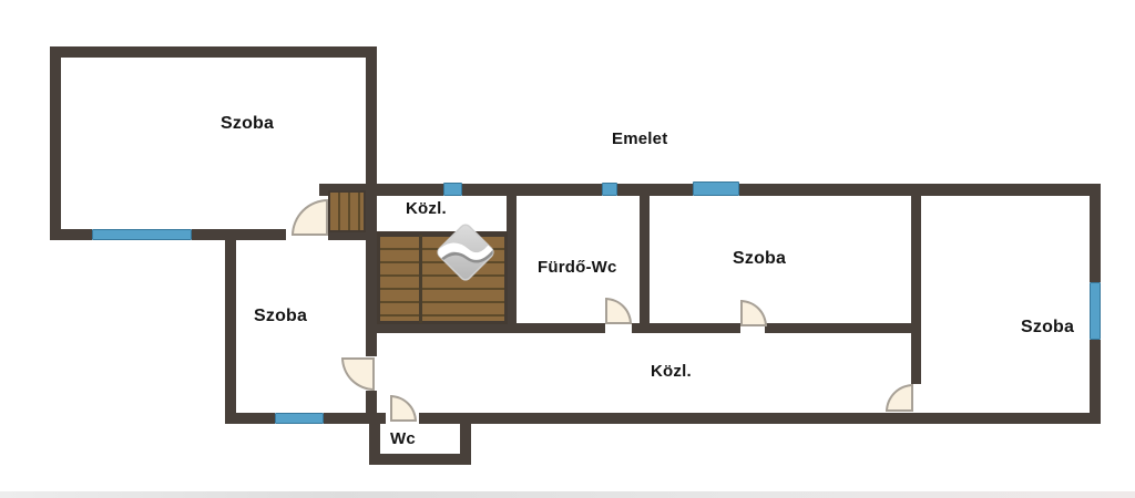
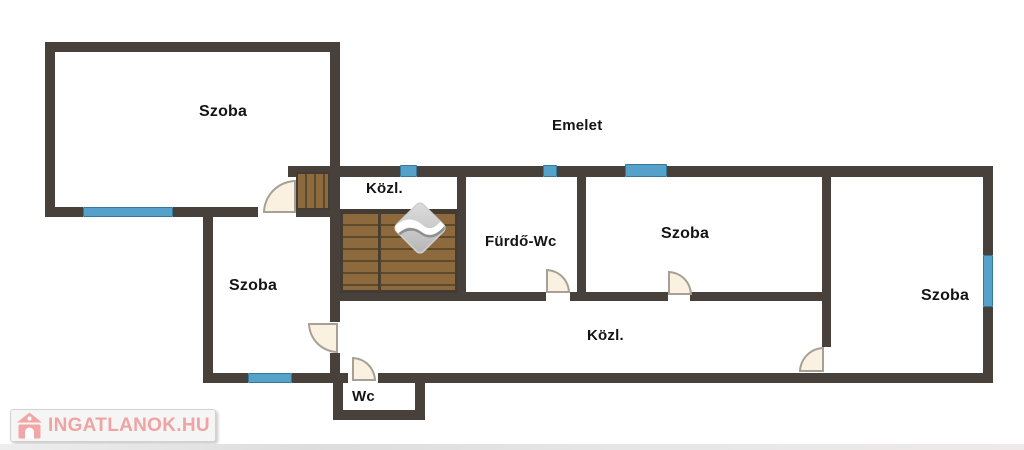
  Emelet
  Szoba
  Közl.
  Fürdő-Wc
  Szoba
  Szoba
  Szoba
  Közl.
  Wc
+ INGATLANOK.HU
